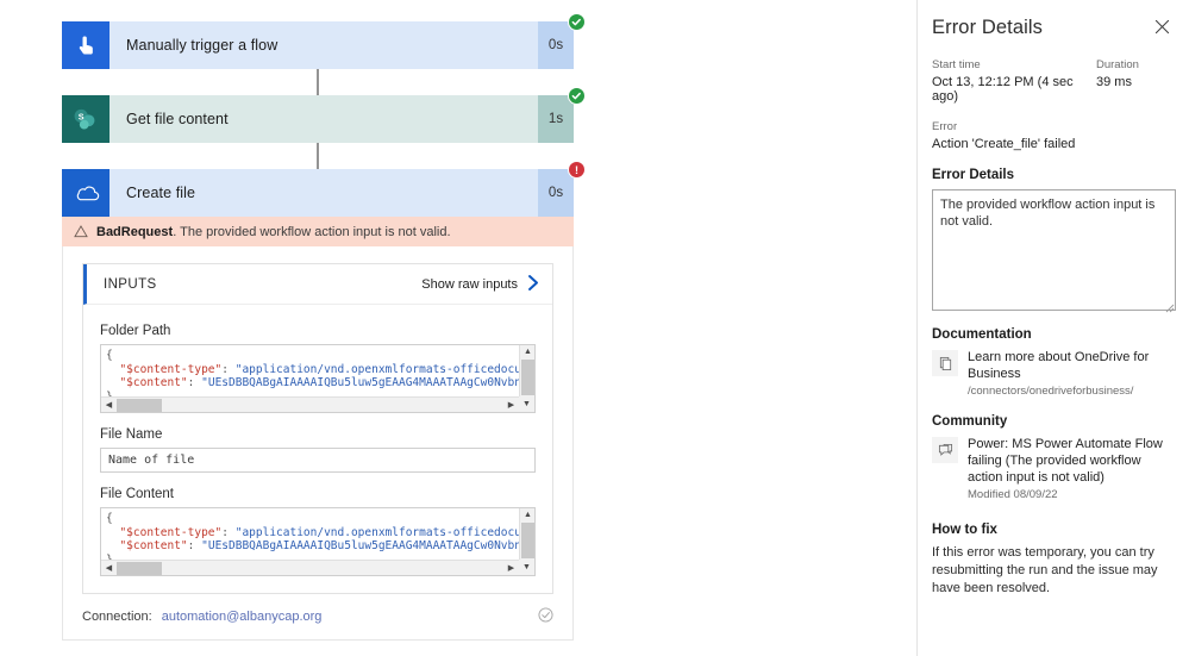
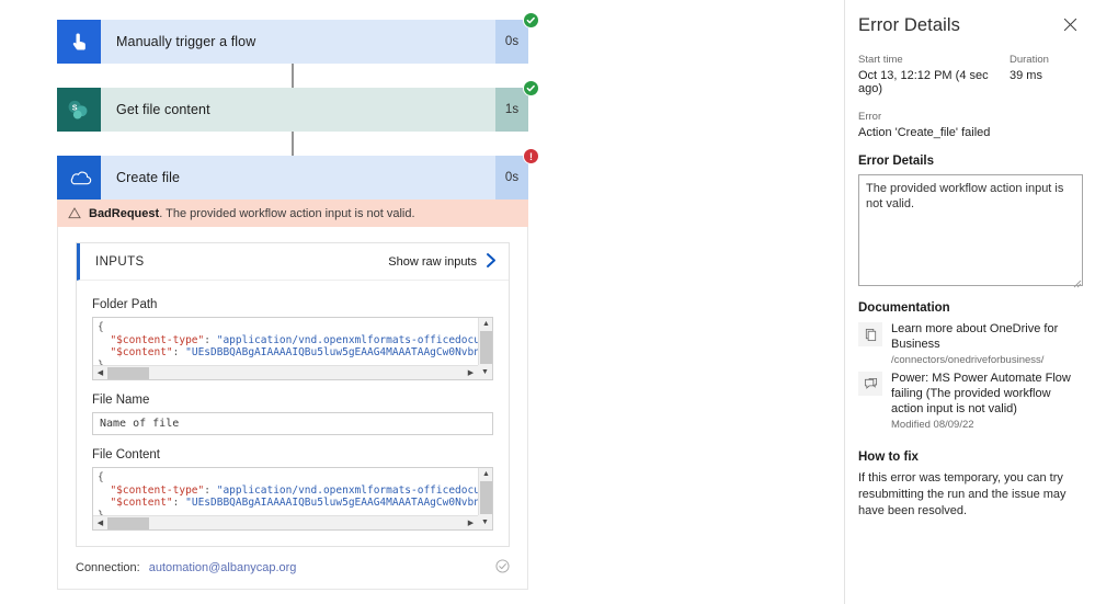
  Manually trigger a flow
  0s
  S
  Get file content
  1s
  Create file
  0s
  !
  BadRequest. The provided workflow action input is not valid.
  INPUTS
  Show raw inputs
  Folder Path
  { "$content-type": "application/vnd.openxmlformats-officedoc "$content": "UEsDBBQABgAIAAAAIQBu5luw5gEAAG4MAAATAAgCw0Nvb
  File Name
  Name of file
  File Content
  { "$content-type": "application/vnd.openxmlformats-officedoc "$content": "UEsDBBQABgAIAAAAIQBu5luw5gEAAG4MAAATAAgCw0Nvb
  Connection:
  automation@albanycap.org
  Error Details
  Start time
  Oct 13, 12:12 PM (4 sec ago)
  Duration
  39 ms
  Error
  Action 'Create_file' failed
  Error Details
  The provided workflow action input is not valid.
  Documentation
  Learn more about OneDrive for Business
  /connectors/onedriveforbusiness/
- Community
  Power: MS Power Automate Flow failing (The provided workflow action input is not valid)
  Modified 08/09/22
  How to fix
  If this error was temporary, you can try resubmitting the run and the issue may have been resolved.
